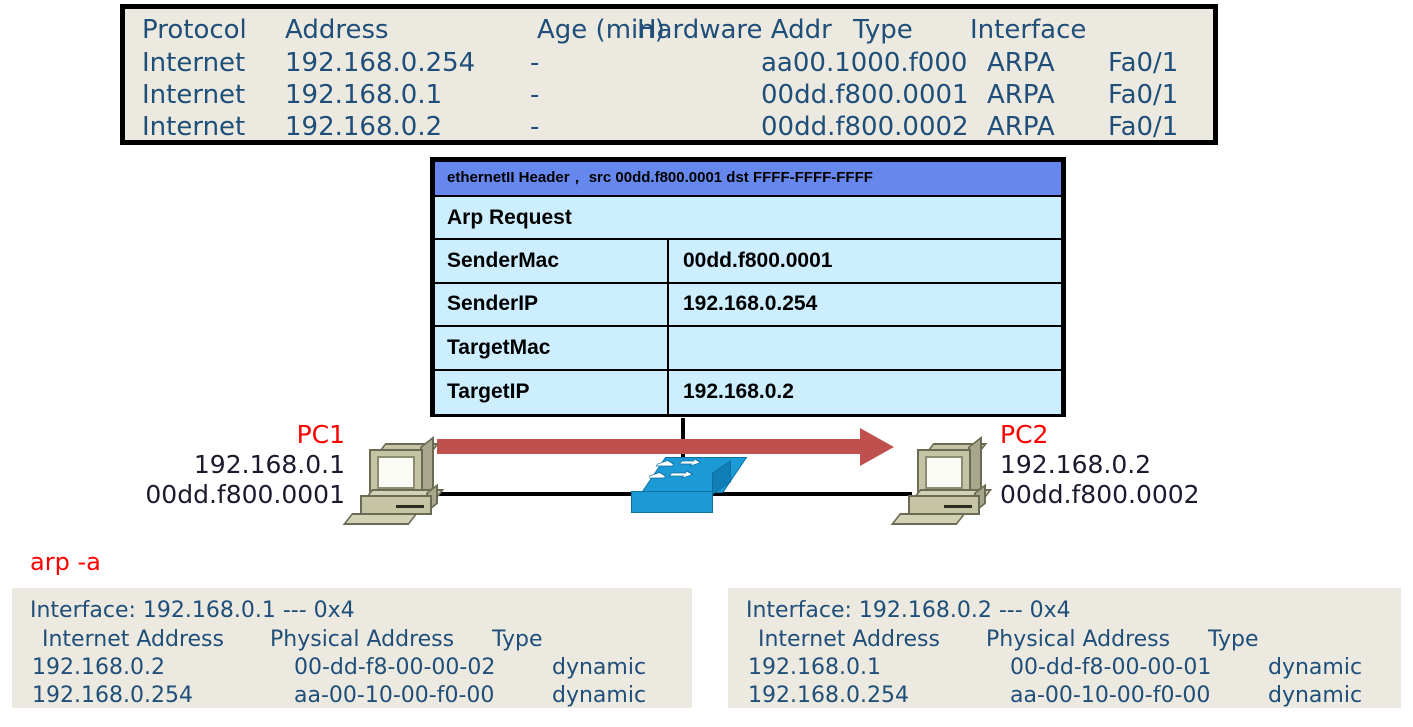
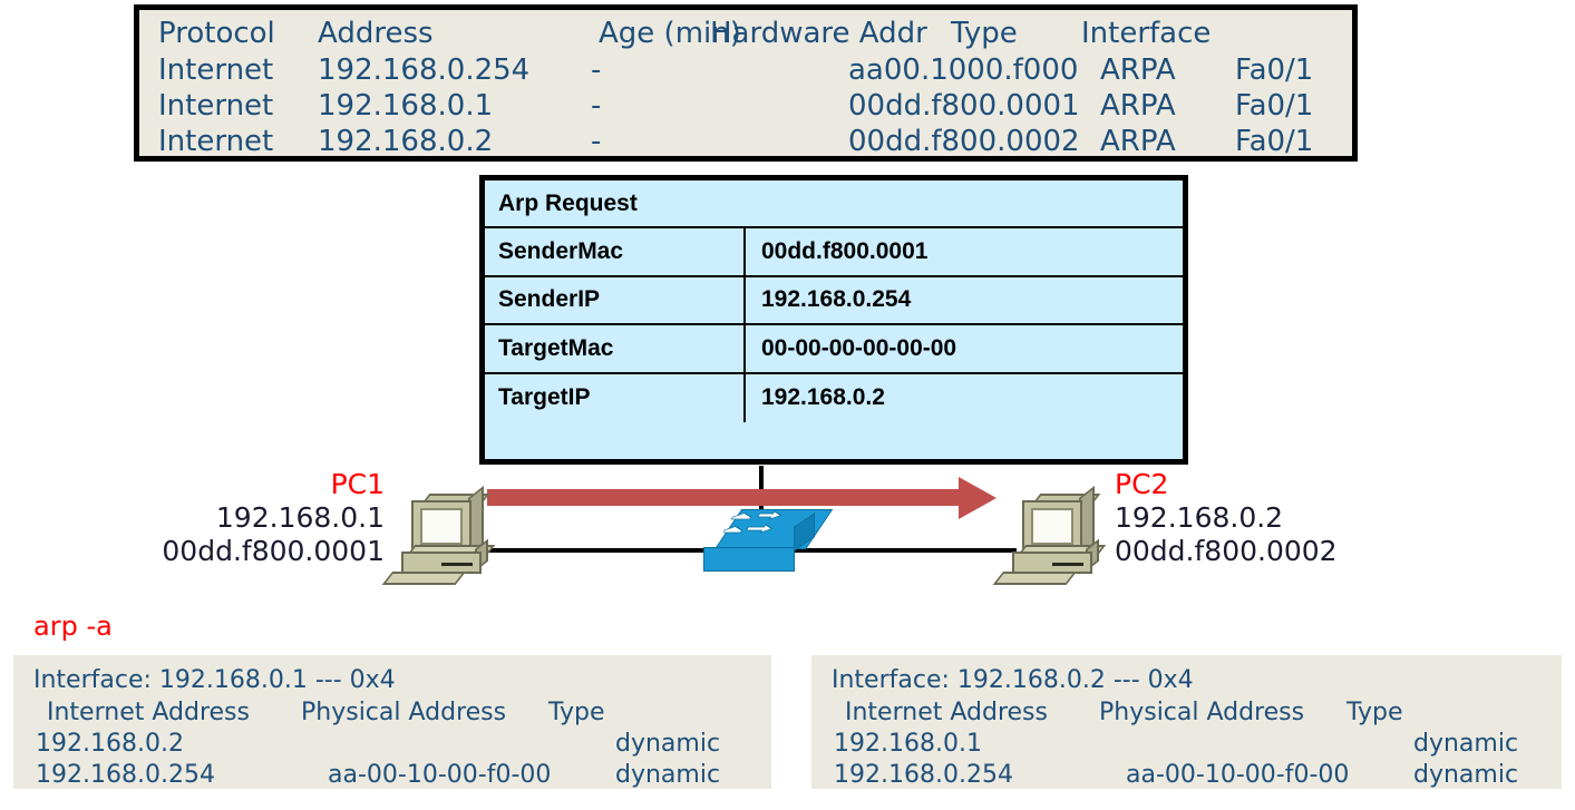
  Protocol
  Address
  Age (min)
  Hardware Addr
  Type
  Interface
  Internet
  192.168.0.254
  -
  aa00.1000.f000
  ARPA
  Fa0/1
  Internet
  192.168.0.1
  -
  00dd.f800.0001
  ARPA
  Fa0/1
  Internet
  192.168.0.2
  -
  00dd.f800.0002
  ARPA
  Fa0/1
- ethernetII Header， src 00dd.f800.0001 dst FFFF-FFFF-FFFF
  Arp Request
  SenderMac
  00dd.f800.0001
  SenderIP
  192.168.0.254
  TargetMac
+ 00-00-00-00-00-00
  TargetIP
  192.168.0.2
  PC1
  192.168.0.1
  00dd.f800.0001
  PC2
  192.168.0.2
  00dd.f800.0002
  arp -a
  Interface: 192.168.0.1 --- 0x4
  Internet Address
  Physical Address
  Type
  192.168.0.2
- 00-dd-f8-00-00-02
  dynamic
  192.168.0.254
  aa-00-10-00-f0-00
  dynamic
  Interface: 192.168.0.2 --- 0x4
  Internet Address
  Physical Address
  Type
  192.168.0.1
- 00-dd-f8-00-00-01
  dynamic
  192.168.0.254
  aa-00-10-00-f0-00
  dynamic
